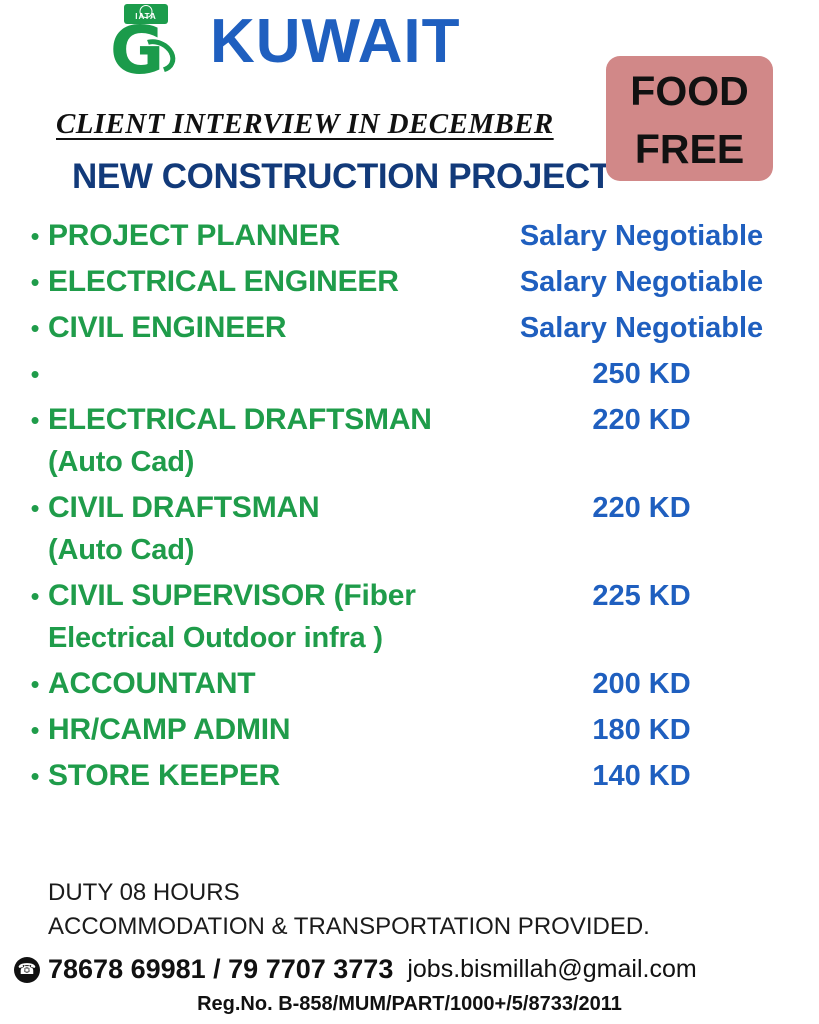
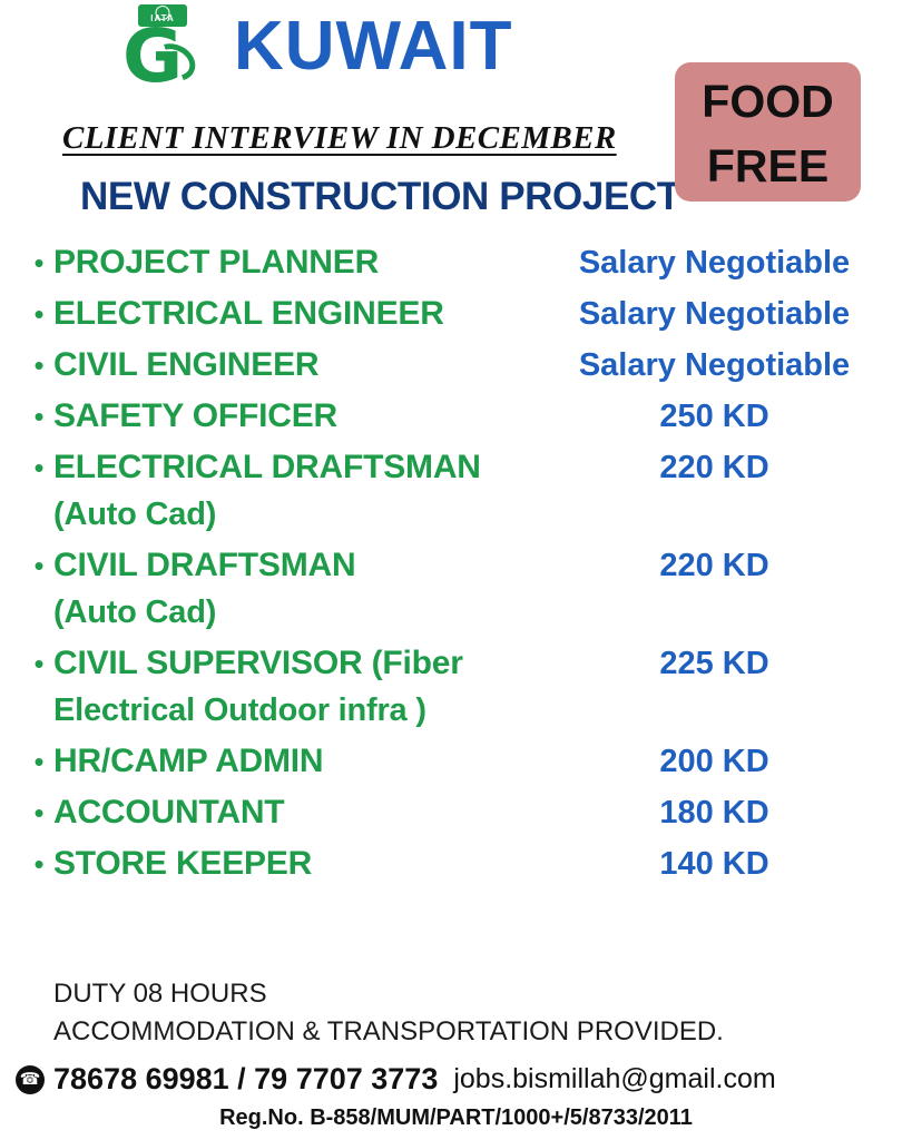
  IATA
  G
  KUWAIT
  FOOD
  FREE
  CLIENT INTERVIEW IN DECEMBER
  NEW CONSTRUCTION PROJECT
  •
  PROJECT PLANNER
  Salary Negotiable
  •
  ELECTRICAL ENGINEER
  Salary Negotiable
  •
  CIVIL ENGINEER
  Salary Negotiable
  •
+ SAFETY OFFICER
  250 KD
  •
  ELECTRICAL DRAFTSMAN
  (Auto Cad)
  220 KD
  •
  CIVIL DRAFTSMAN
  (Auto Cad)
  220 KD
  •
  CIVIL SUPERVISOR (Fiber
  Electrical Outdoor infra )
  225 KD
  •
- ACCOUNTANT
+ HR/CAMP ADMIN
  200 KD
  •
- HR/CAMP ADMIN
+ ACCOUNTANT
  180 KD
  •
  STORE KEEPER
  140 KD
  DUTY 08 HOURS
  ACCOMMODATION & TRANSPORTATION PROVIDED.
  ☎
  78678 69981 / 79 7707 3773
  jobs.bismillah@gmail.com
  Reg.No. B-858/MUM/PART/1000+/5/8733/2011
